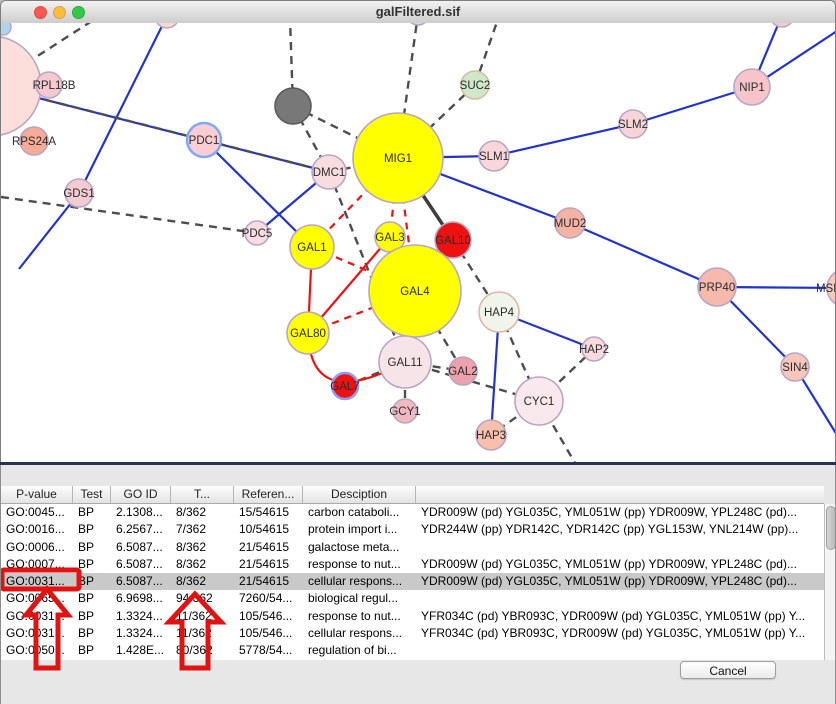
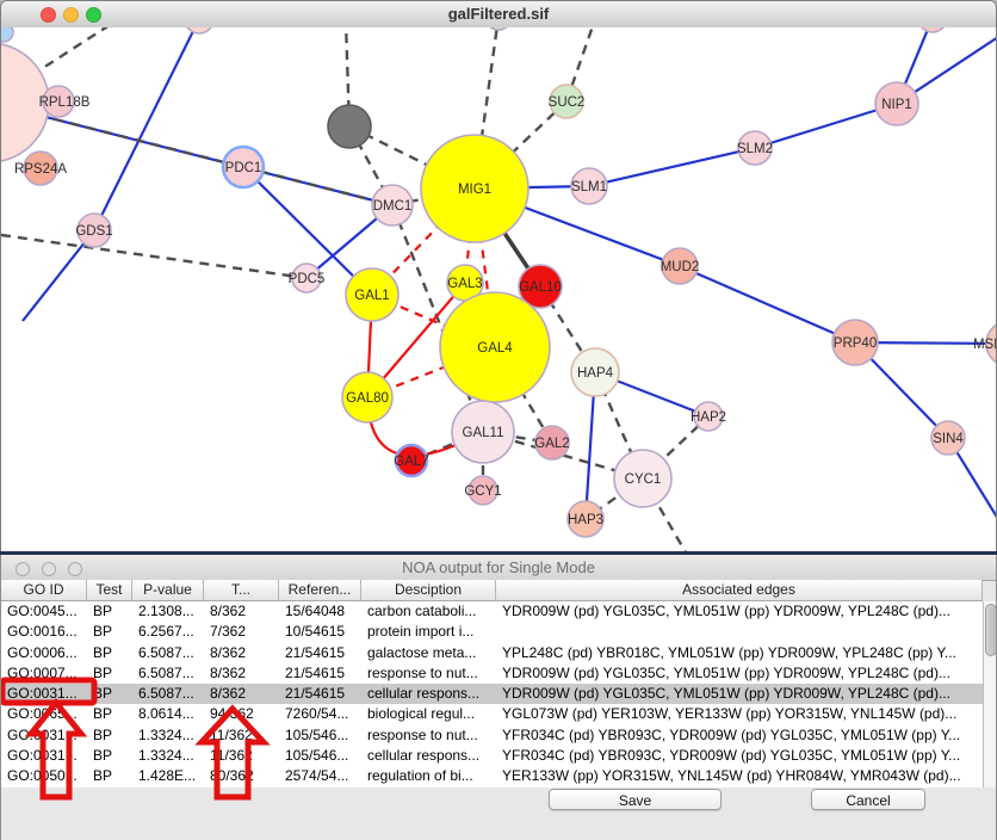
  galFiltered.sif
  RPL18B
  RPS24A
  GDS1
  PDC1
  PDC5
  DMC1
  MIG1
  SLM1
  SUC2
  SLM2
  NIP1
  MUD2
  PRP40
  SIN4
  GAL1
  GAL3
  GAL10
  GAL4
  GAL80
  GAL11
  GAL2
  GAL7
  GCY1
  HAP4
  HAP2
  CYC1
  HAP3
+ NOA output for Single Mode
- P-value
+ GO ID
  Test
- GO ID
+ P-value
  T...
  Referen...
  Desciption
+ Associated edges
  GO:0045...
  BP
  2.1308...
  8/362
- 15/54615
+ 15/64048
  carbon cataboli...
  YDR009W (pd) YGL035C, YML051W (pp) YDR009W, YPL248C (pd)...
  GO:0016...
  BP
  6.2567...
  7/362
  10/54615
  protein import i...
- YDR244W (pp) YDR142C, YDR142C (pp) YGL153W, YNL214W (pp)...
  GO:0006...
  BP
  6.5087...
  8/362
  21/54615
  galactose meta...
+ YPL248C (pd) YBR018C, YML051W (pp) YDR009W, YPL248C (pp) Y...
  GO:0007...
  BP
  6.5087...
  8/362
  21/54615
  response to nut...
  YDR009W (pd) YGL035C, YML051W (pp) YDR009W, YPL248C (pd)...
  GO:0031...
  BP
  6.5087...
  8/362
  21/54615
  cellular respons...
  YDR009W (pd) YGL035C, YML051W (pp) YDR009W, YPL248C (pd)...
  GO:065..
  BP
- 6.9698...
+ 8.0614...
  7260/54...
  biological regul...
+ YGL073W (pd) YER103W, YER133W (pp) YOR315W, YNL145W (pd)...
  BP
  1.3324...
  11/362
  105/546...
  response to nut...
  YFR034C (pd) YBR093C, YDR009W (pd) YGL035C, YML051W (pp) Y...
  GO:031.
  BP
  1.3324...
  11/36
  105/546...
  cellular respons...
  YFR034C (pd) YBR093C, YDR009W (pd) YGL035C, YML051W (pp) Y...
  GO:050.
  BP
  1.428E...
  80/36
- 5778/54...
+ 2574/54...
  regulation of bi...
+ YER133W (pp) YOR315W, YNL145W (pd) YHR084W, YMR043W (pd)...
+ Save
  Cancel
